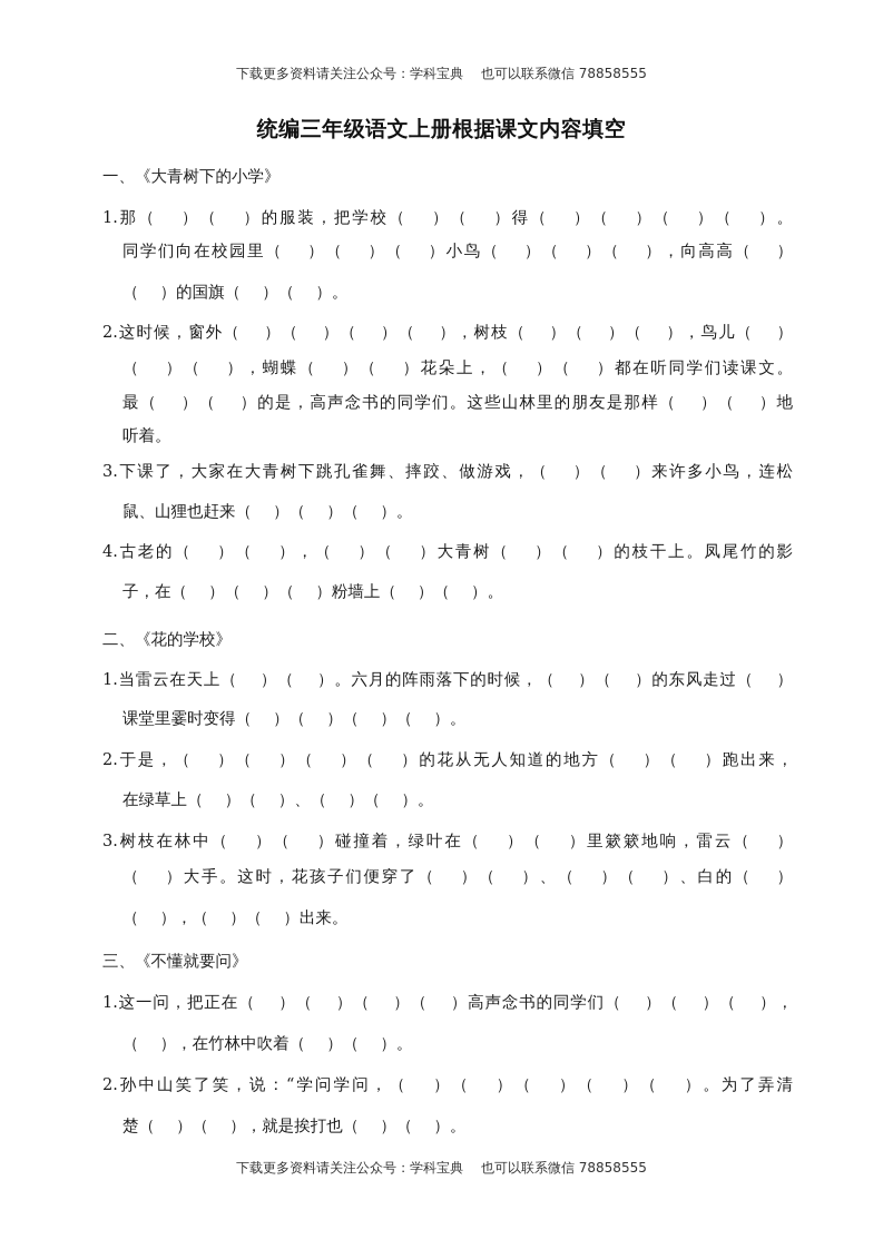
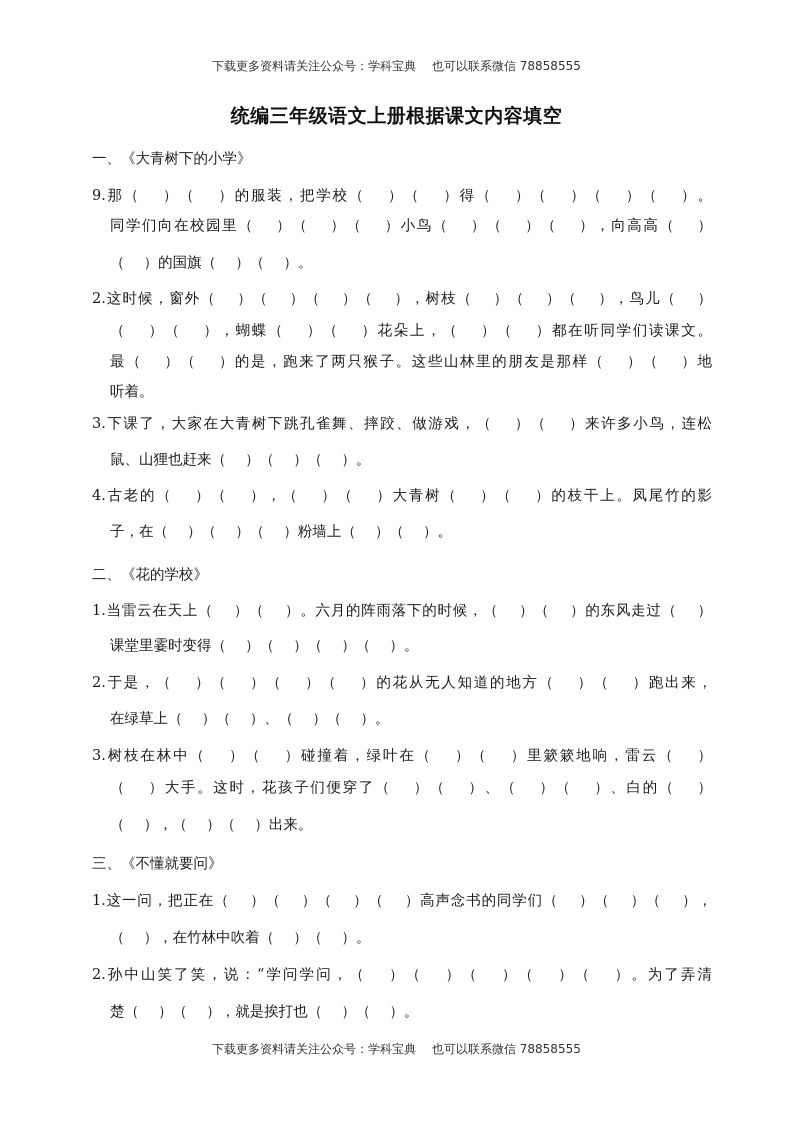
  下载更多资料请关注公众号：学科宝典 也可以联系微信 78858555
  统编三年级语文上册根据课文内容填空
  一、《大青树下的小学》
- 1.那（ ）（ ）的服装，把学校（ ）（ ）得（ ）（ ）（ ）（ ）。
+ 9.那（ ）（ ）的服装，把学校（ ）（ ）得（ ）（ ）（ ）（ ）。
  同学们向在校园里（ ）（ ）（ ）小鸟（ ）（ ）（ ），向高高（ ）
  （ ）的国旗（ ）（ ）。
  2.这时候，窗外（ ）（ ）（ ）（ ），树枝（ ）（ ）（ ），鸟儿（ ）
  （ ）（ ），蝴蝶（ ）（ ）花朵上，（ ）（ ）都在听同学们读课文。
- 最（ ）（ ）的是，高声念书的同学们。这些山林里的朋友是那样（ ）（ ）地
+ 最（ ）（ ）的是，跑来了两只猴子。这些山林里的朋友是那样（ ）（ ）地
  听着。
  3.下课了，大家在大青树下跳孔雀舞、摔跤、做游戏，（ ）（ ）来许多小鸟，连松
  鼠、山狸也赶来（ ）（ ）（ ）。
  4.古老的（ ）（ ），（ ）（ ）大青树（ ）（ ）的枝干上。凤尾竹的影
  子，在（ ）（ ）（ ）粉墙上（ ）（ ）。
  二、《花的学校》
  1.当雷云在天上（ ）（ ）。六月的阵雨落下的时候，（ ）（ ）的东风走过（ ）
  课堂里霎时变得（ ）（ ）（ ）（ ）。
  2.于是，（ ）（ ）（ ）（ ）的花从无人知道的地方（ ）（ ）跑出来，
  在绿草上（ ）（ ）、（ ）（ ）。
  3.树枝在林中（ ）（ ）碰撞着，绿叶在（ ）（ ）里簌簌地响，雷云（ ）
  （ ）大手。这时，花孩子们便穿了（ ）（ ）、（ ）（ ）、白的（ ）
  （ ），（ ）（ ）出来。
  三、《不懂就要问》
  1.这一问，把正在（ ）（ ）（ ）（ ）高声念书的同学们（ ）（ ）（ ），
  （ ），在竹林中吹着（ ）（ ）。
  2.孙中山笑了笑，说：“学问学问，（ ）（ ）（ ）（ ）（ ）。为了弄清
  楚（ ）（ ），就是挨打也（ ）（ ）。
  下载更多资料请关注公众号：学科宝典 也可以联系微信 78858555
